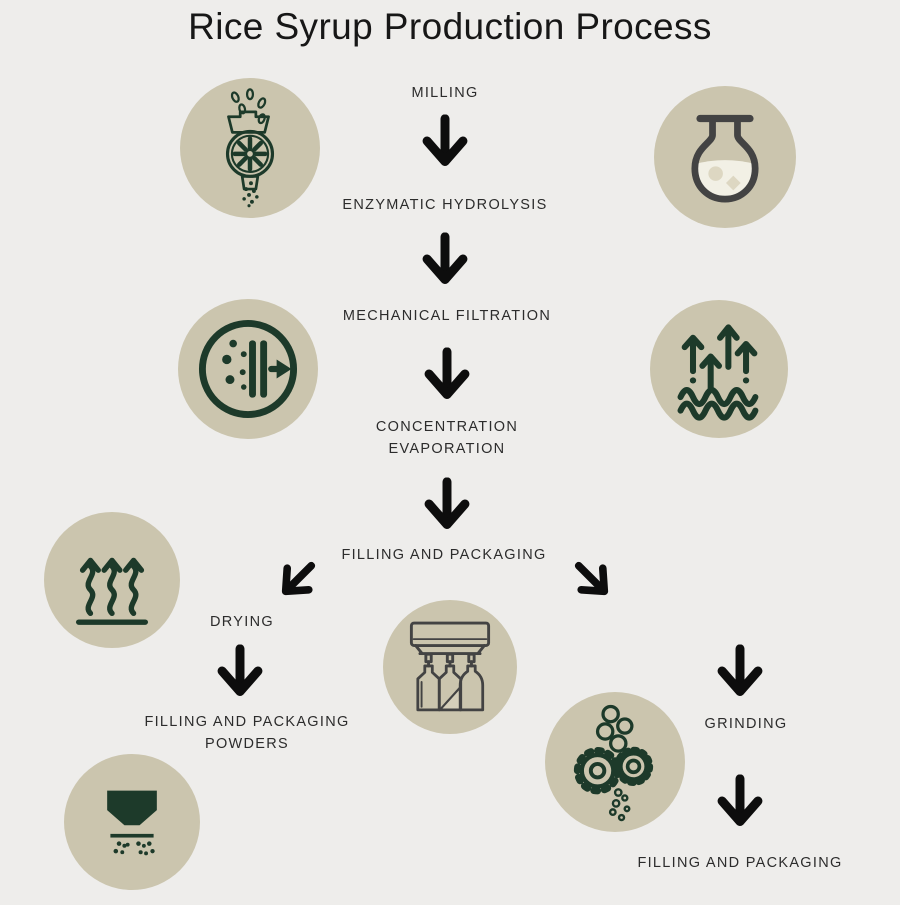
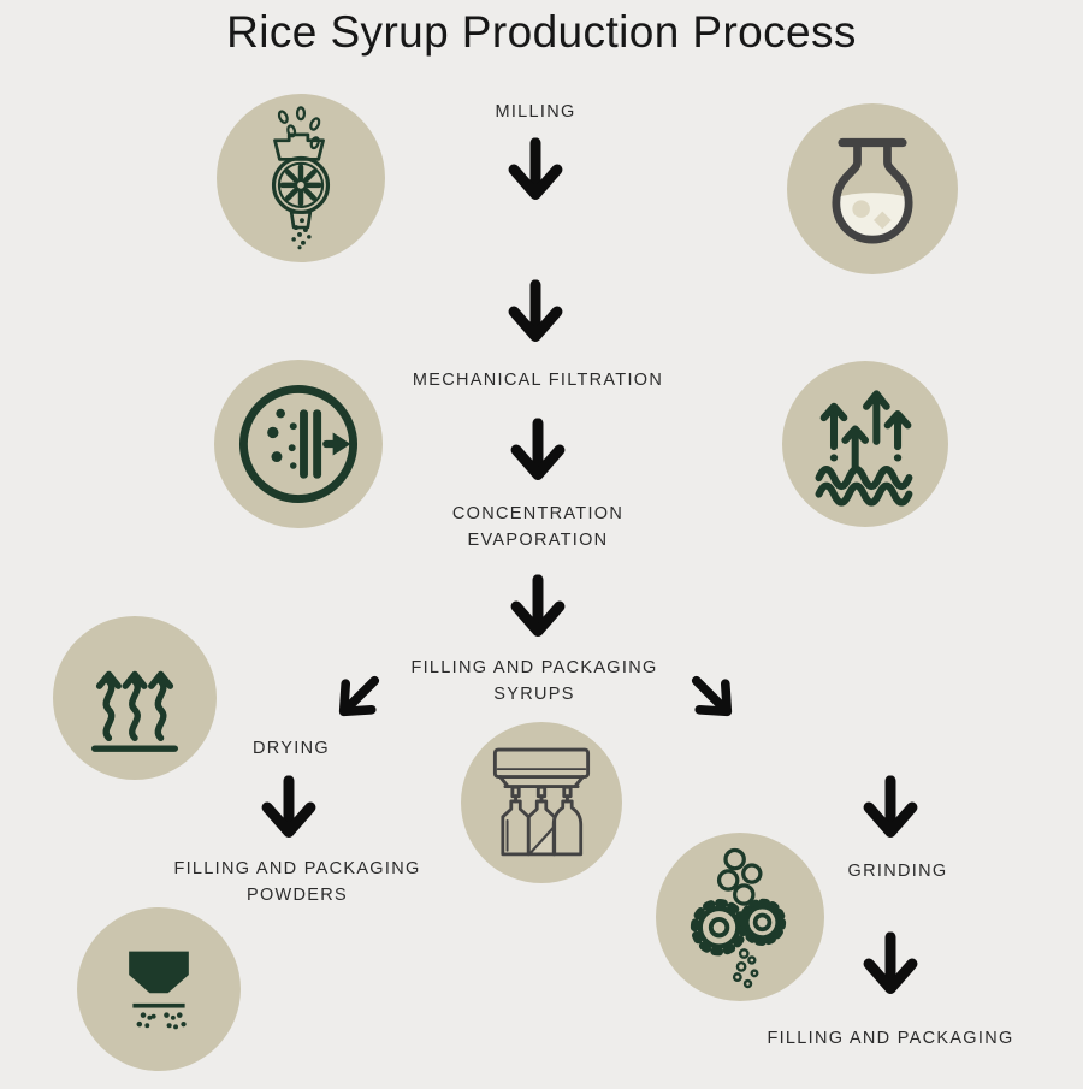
  Rice Syrup Production Process
  MILLING
- ENZYMATIC HYDROLYSIS
  MECHANICAL FILTRATION
  CONCENTRATION
  EVAPORATION
  FILLING AND PACKAGING
+ SYRUPS
  DRYING
  FILLING AND PACKAGING
  POWDERS
  GRINDING
  FILLING AND PACKAGING
